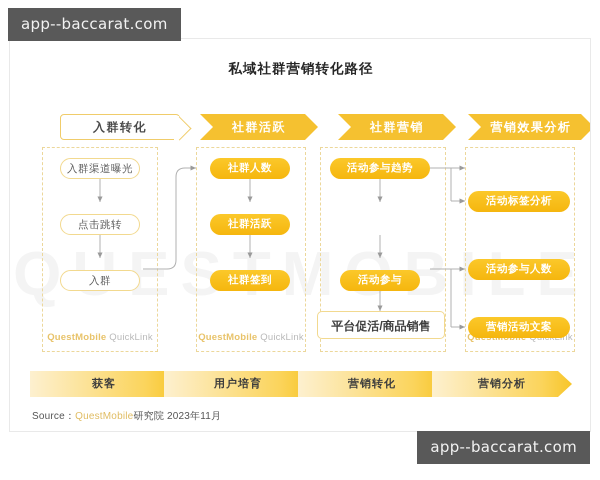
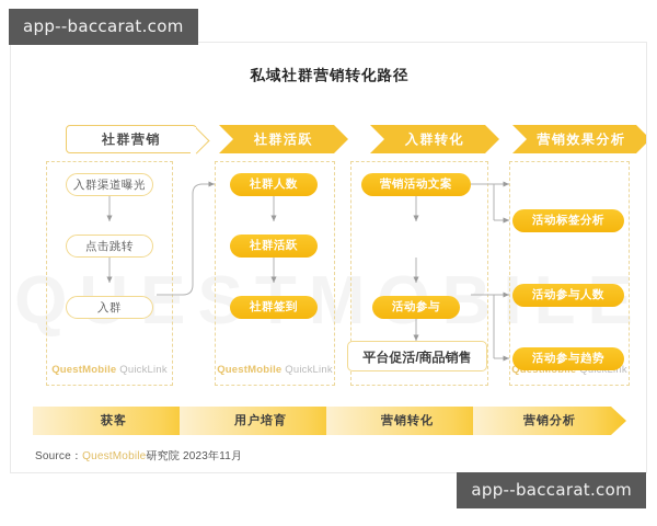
  app--baccarat.com
  app--baccarat.com
  私域社群营销转化路径
- 入群转化
+ 社群营销
  社群活跃
- 社群营销
+ 入群转化
  营销效果分析
  QuestMobile QuickLink
  入群渠道曝光
  点击跳转
  入群
  QuestMobile QuickLink
  社群人数
  社群活跃
  社群签到
- 活动参与趋势
+ 营销活动文案
  活动参与
  平台促活/商品销售
  活动标签分析
  活动参与人数
- 营销活动文案
+ 活动参与趋势
  获客
  用户培育
  营销转化
  营销分析
  Source：QuestMobile研究院 2023年11月
